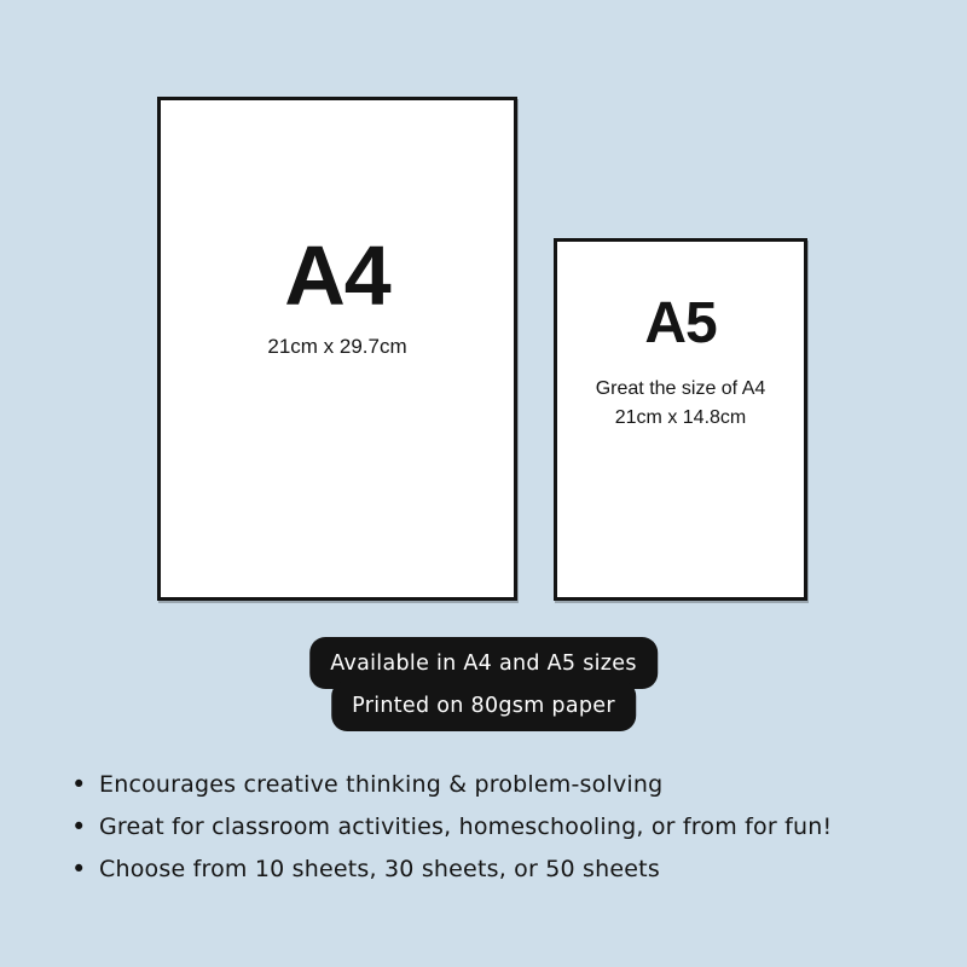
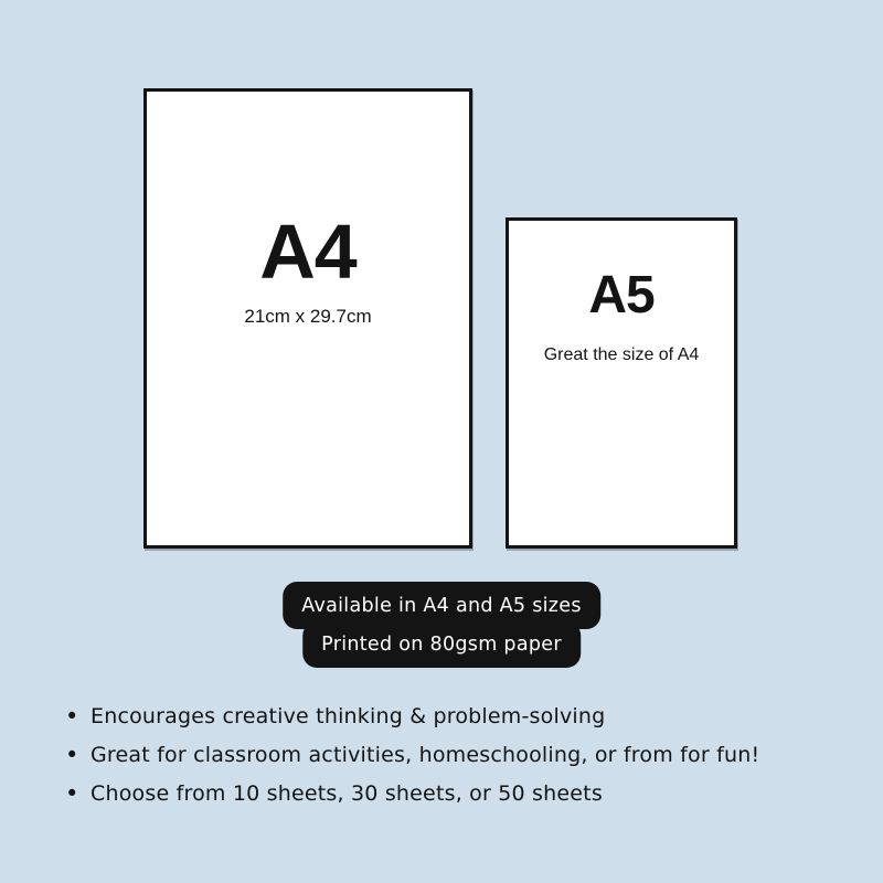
  A4
  21cm x 29.7cm
  A5
  Great the size of A4
- 21cm x 14.8cm
  Available in A4 and A5 sizes
  Printed on 80gsm paper
  Encourages creative thinking & problem-solving
  Great for classroom activities, homeschooling, or from for fun!
  Choose from 10 sheets, 30 sheets, or 50 sheets
